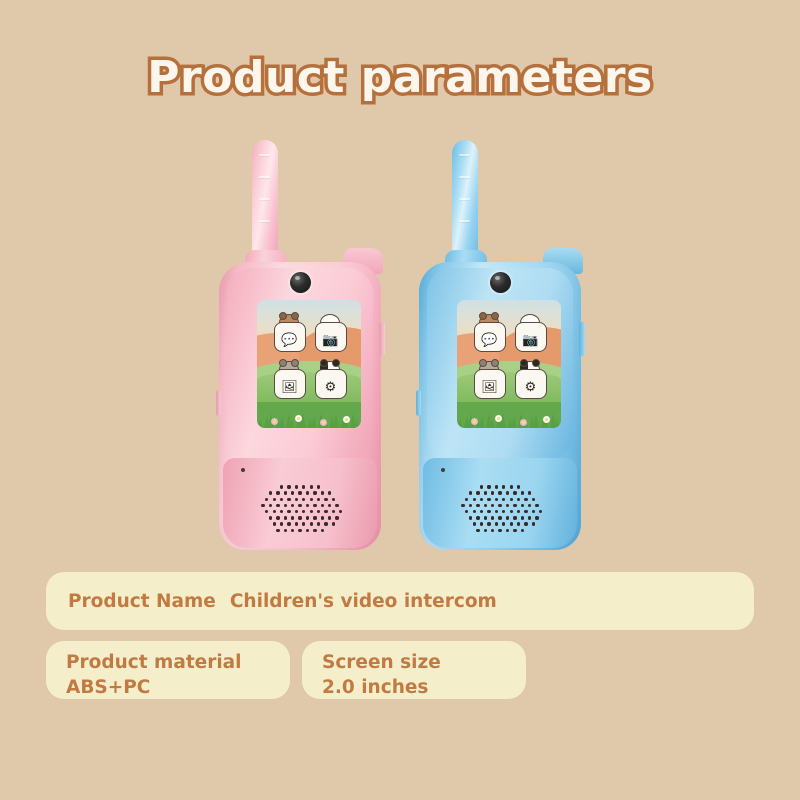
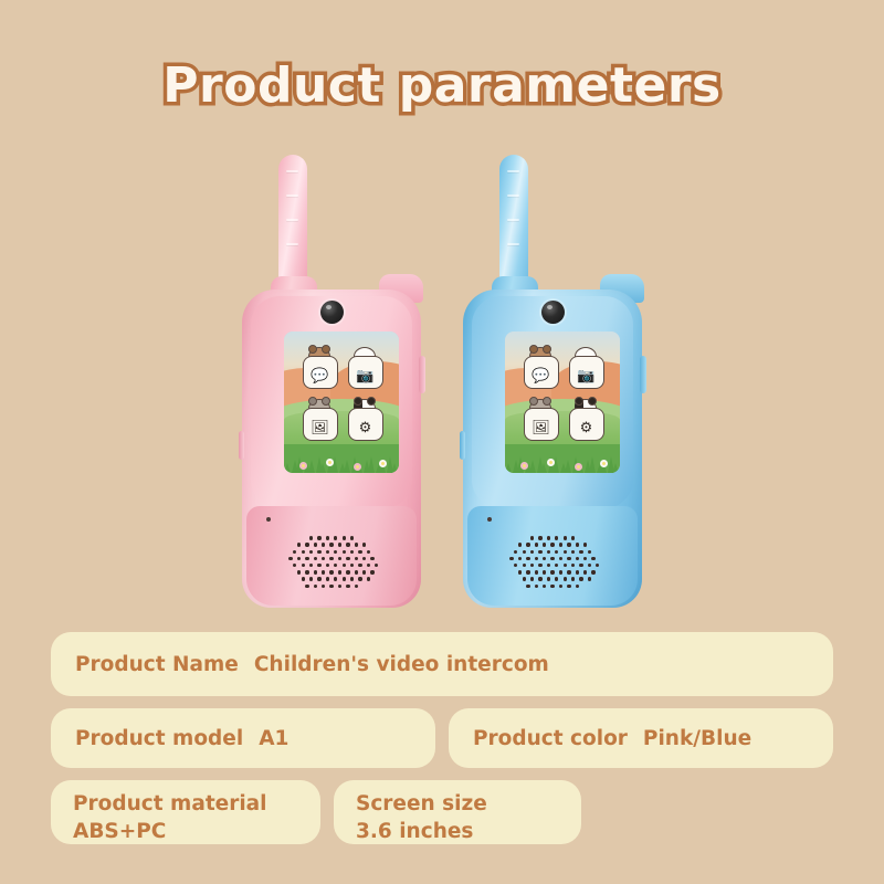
  Product parameters
  💬
  📷
  🖼
  ⚙
  💬
  📷
  🖼
  ⚙
  Product Name
  Children's video intercom
+ Product model
+ A1
+ Product color
+ Pink/Blue
  Product material
  ABS+PC
  Screen size
- 2.0 inches
+ 3.6 inches
